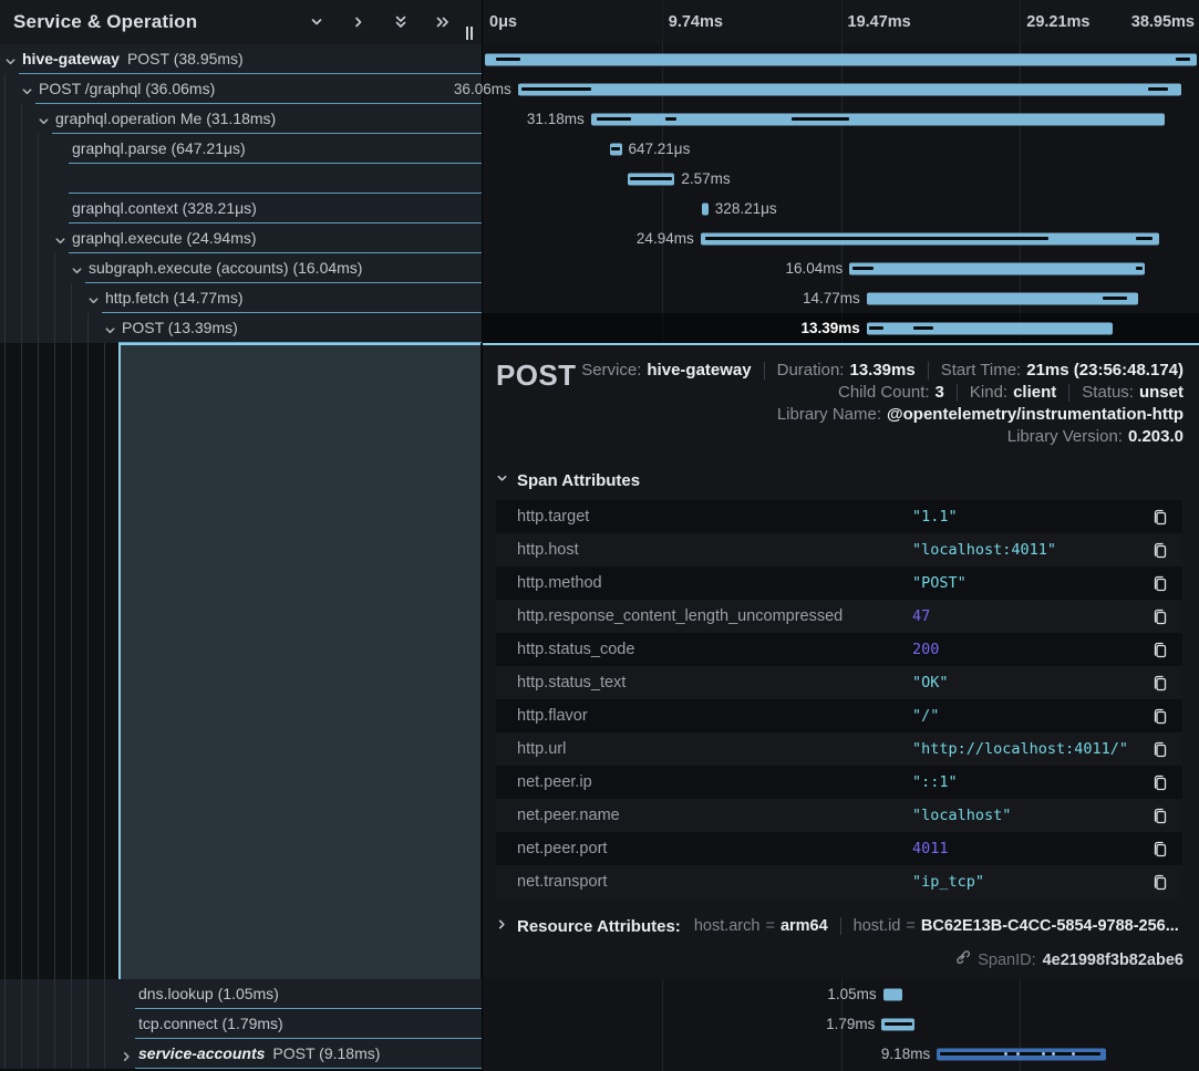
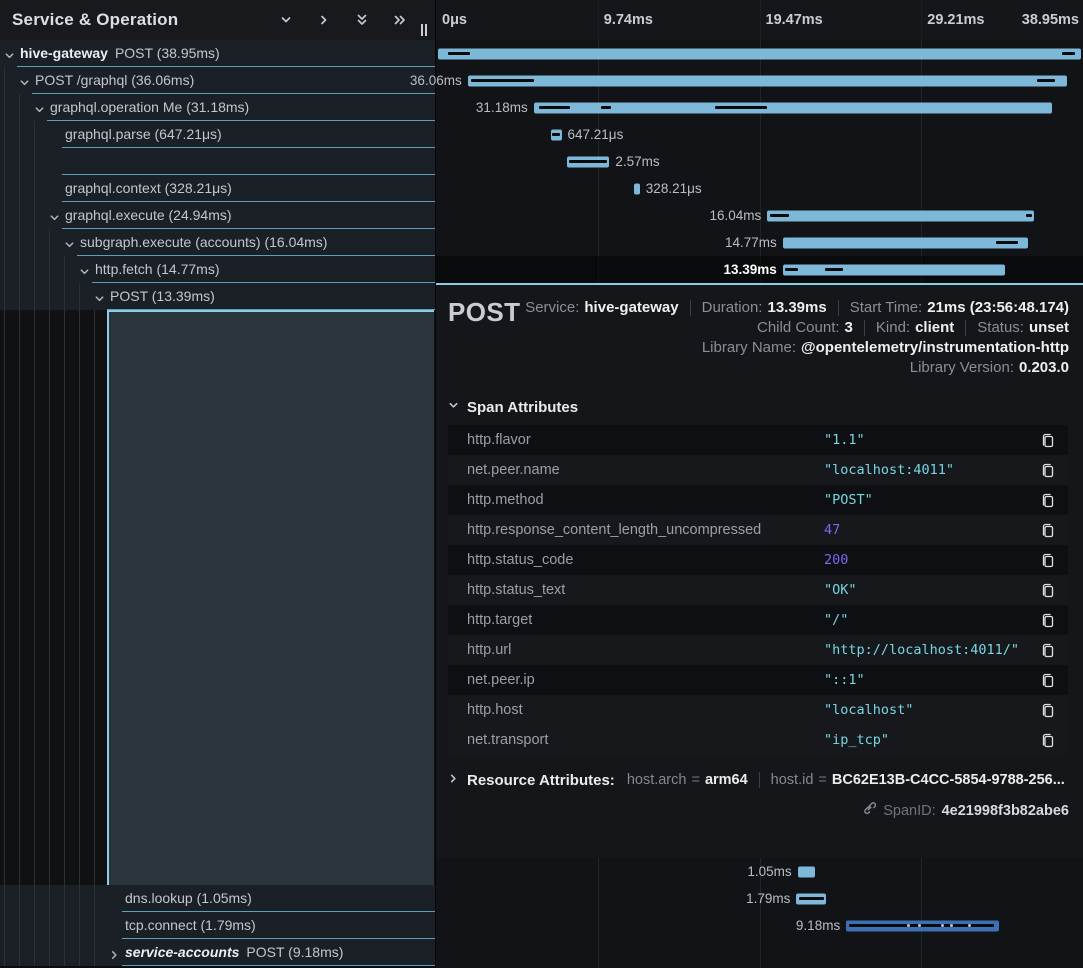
  Service & Operation
  hive-gateway POST (38.95ms)
  POST /graphql (36.06ms)
  graphql.operation Me (31.18ms)
  graphql.parse (647.21μs)
  graphql.context (328.21μs)
  graphql.execute (24.94ms)
  subgraph.execute (accounts) (16.04ms)
  http.fetch (14.77ms)
  POST (13.39ms)
  dns.lookup (1.05ms)
  tcp.connect (1.79ms)
  service-accounts POST (9.18ms)
  0μs
  9.74ms
  19.47ms
  29.21ms
  38.95ms
  36.06ms
  31.18ms
  647.21μs
  2.57ms
  328.21μs
- 24.94ms
  16.04ms
  14.77ms
  13.39ms
  POST
  Service:
  hive-gateway
  Duration:
  13.39ms
  Start Time:
  21ms (23:56:48.174)
  Child Count:
  3
  Kind:
  client
  Status:
  unset
  Library Name:
  @opentelemetry/instrumentation-http
  Library Version:
  0.203.0
  Span Attributes
- http.target
+ http.flavor
  "1.1"
- http.host
+ net.peer.name
  "localhost:4011"
  http.method
  "POST"
  http.response_content_length_uncompressed
  47
  http.status_code
  200
  http.status_text
  "OK"
- http.flavor
+ http.target
  "/"
  http.url
  "http://localhost:4011/"
  net.peer.ip
  "::1"
- net.peer.name
+ http.host
  "localhost"
- net.peer.port
- 4011
  net.transport
  "ip_tcp"
  Resource Attributes:
  host.arch
  =
  arm64
  host.id
  =
  BC62E13B-C4CC-5854-9788-256...
  SpanID:
  4e21998f3b82abe6
  1.05ms
  1.79ms
  9.18ms
